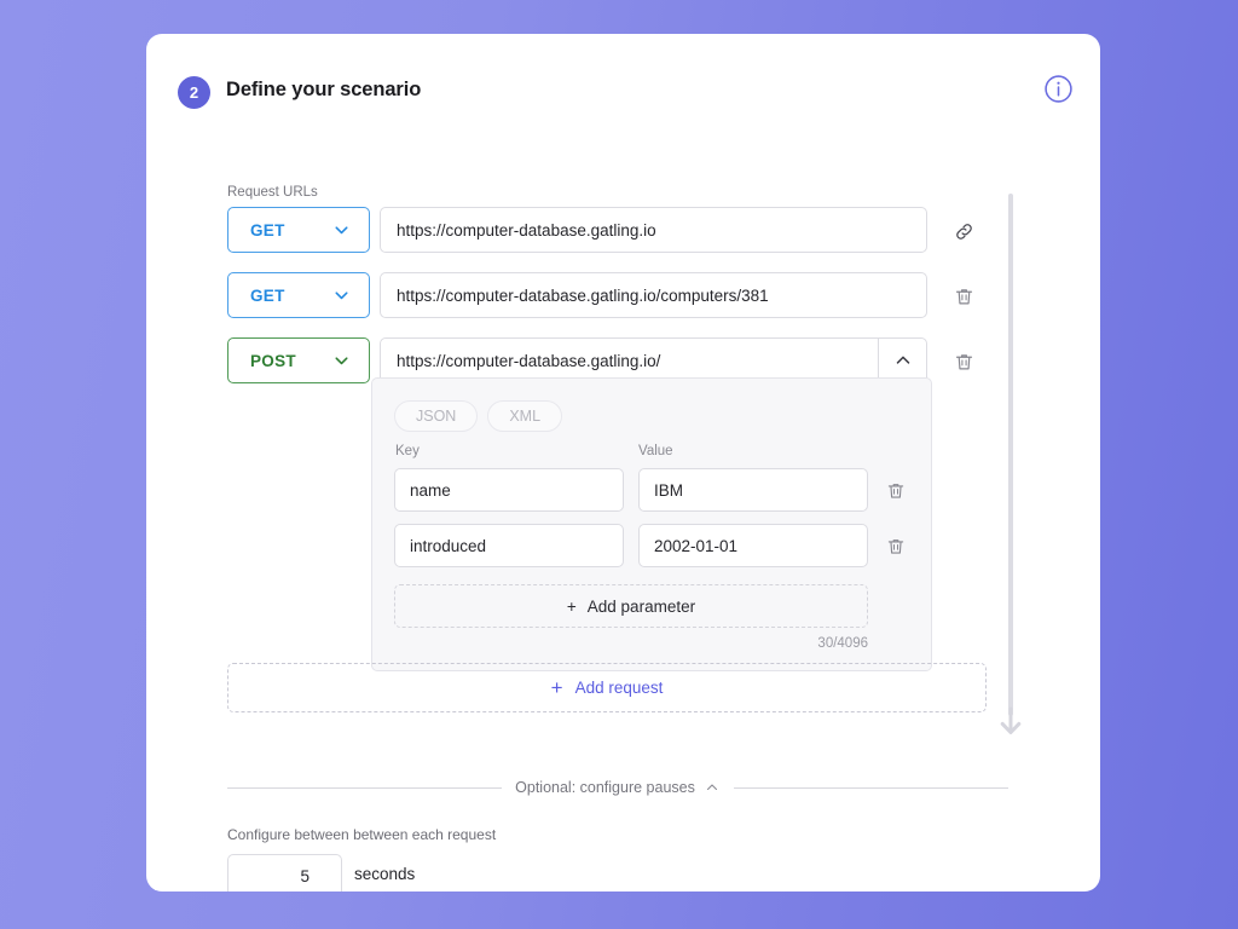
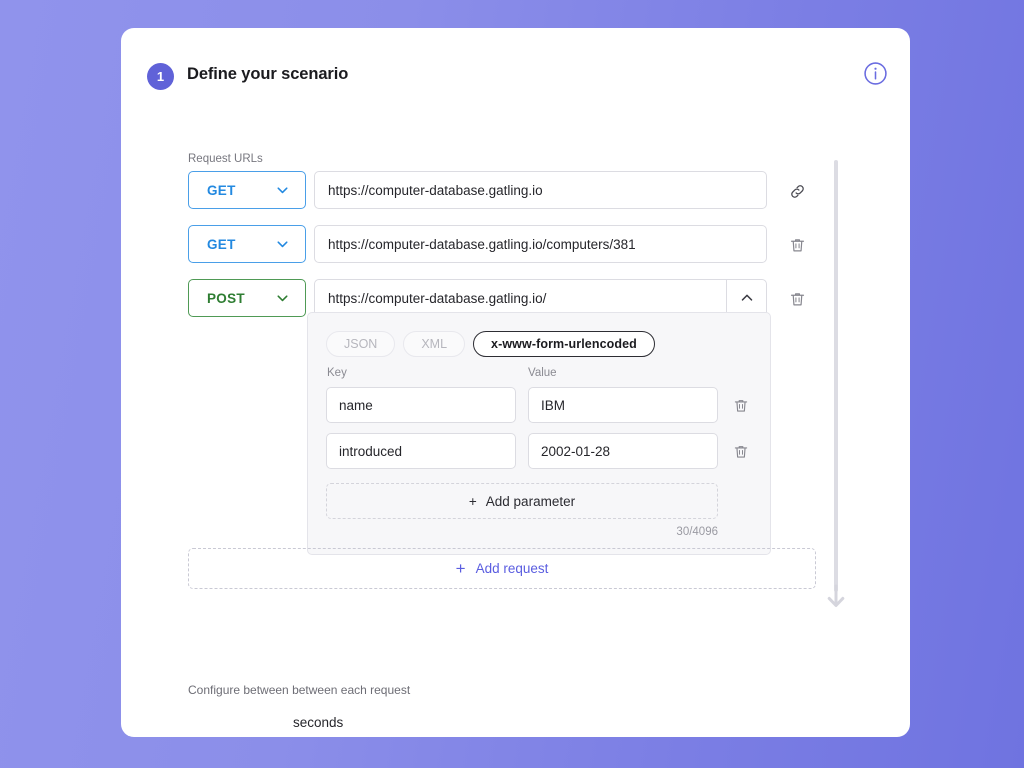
- 2
+ 1
  Define your scenario
  Request URLs
  GET
  https://computer-database.gatling.io
  GET
  https://computer-database.gatling.io/computers/381
  POST
  https://computer-database.gatling.io/
  JSON
  XML
+ x-www-form-urlencoded
  Key
  Value
  name
  IBM
  introduced
- 2002-01-01
+ 2002-01-28
  +
  Add parameter
  30/4096
  +
  Add request
- Optional: configure pauses
  Configure between between each request
- 5
  seconds
